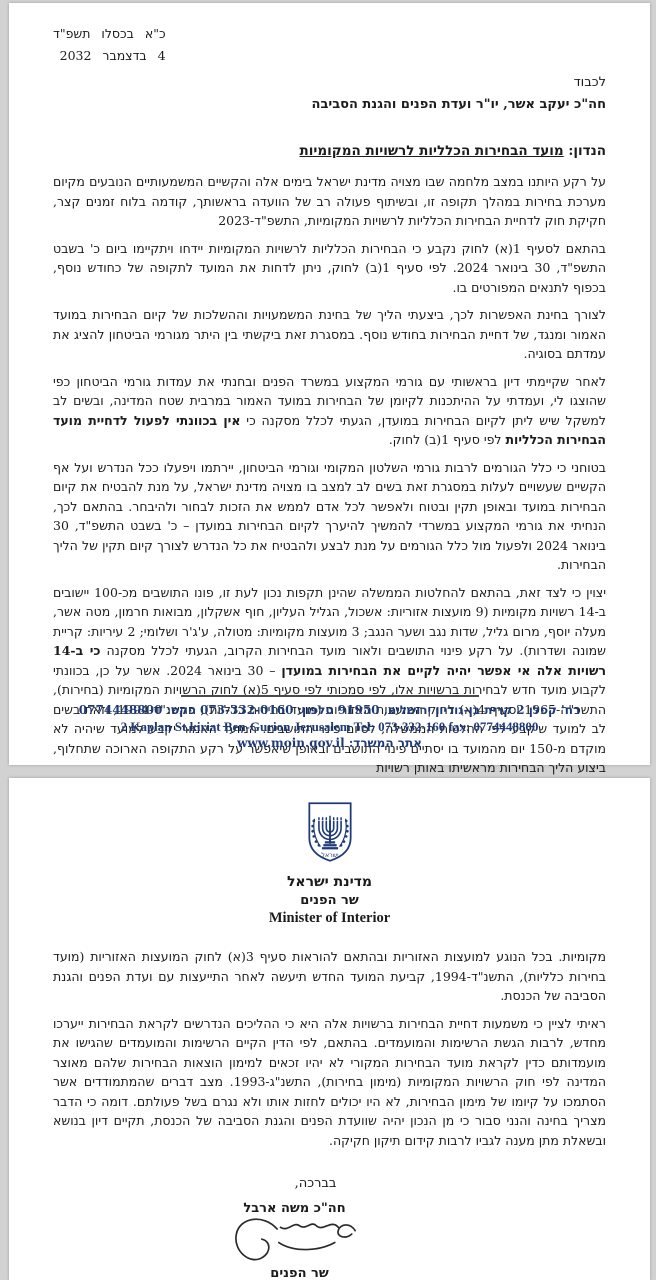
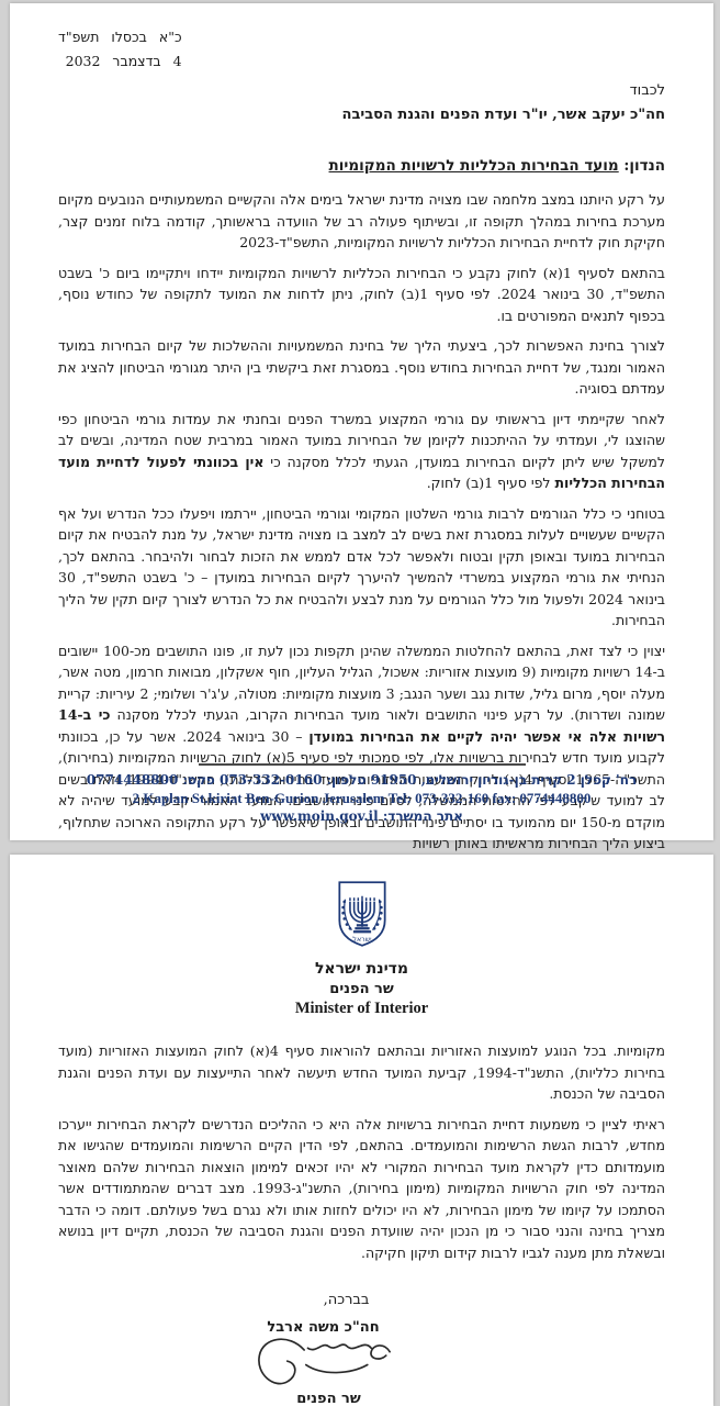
  כ"א בכסלו תשפ"ד
  4 בדצמבר 2032
  לכבוד
  חה"כ יעקב אשר, יו"ר ועדת הפנים והגנת הסביבה
  הנדון: מועד הבחירות הכלליות לרשויות המקומיות
  על רקע היותנו במצב מלחמה שבו מצויה מדינת ישראל בימים אלה והקשיים המשמעותיים הנובעים מקיום מערכת בחירות במהלך תקופה זו, ובשיתוף פעולה רב של הוועדה בראשותך, קודמה בלוח זמנים קצר, חקיקת חוק לדחיית הבחירות הכלליות לרשויות המקומיות, התשפ"ד-2023
  בהתאם לסעיף 1(א) לחוק נקבע כי הבחירות הכלליות לרשויות המקומיות יידחו ויתקיימו ביום כ' בשבט התשפ"ד, 30 בינואר 2024. לפי סעיף 1(ב) לחוק, ניתן לדחות את המועד לתקופה של כחודש נוסף, בכפוף לתנאים המפורטים בו.
  לצורך בחינת האפשרות לכך, ביצעתי הליך של בחינת המשמעויות וההשלכות של קיום הבחירות במועד האמור ומנגד, של דחיית הבחירות בחודש נוסף. במסגרת זאת ביקשתי בין היתר מגורמי הביטחון להציג את עמדתם בסוגיה.
  לאחר שקיימתי דיון בראשותי עם גורמי המקצוע במשרד הפנים ובחנתי את עמדות גורמי הביטחון כפי שהוצגו לי, ועמדתי על ההיתכנות לקיומן של הבחירות במועד האמור במרבית שטח המדינה, ובשים לב למשקל שיש ליתן לקיום הבחירות במועדן, הגעתי לכלל מסקנה כי אין בכוונתי לפעול לדחיית מועד הבחירות הכלליות לפי סעיף 1(ב) לחוק.
  בטוחני כי כלל הגורמים לרבות גורמי השלטון המקומי וגורמי הביטחון, יירתמו ויפעלו ככל הנדרש ועל אף הקשיים שעשויים לעלות במסגרת זאת בשים לב למצב בו מצויה מדינת ישראל, על מנת להבטיח את קיום הבחירות במועד ובאופן תקין ובטוח ולאפשר לכל אדם לממש את הזכות לבחור ולהיבחר. בהתאם לכך, הנחיתי את גורמי המקצוע במשרדי להמשיך להיערך לקיום הבחירות במועדן – כ' בשבט התשפ"ד, 30 בינואר 2024 ולפעול מול כלל הגורמים על מנת לבצע ולהבטיח את כל הנדרש לצורך קיום תקין של הליך הבחירות.
  יצוין כי לצד זאת, בהתאם להחלטות הממשלה שהינן תקפות נכון לעת זו, פונו התושבים מכ-100 יישובים ב-14 רשויות מקומיות (9 מועצות אזוריות: אשכול, הגליל העליון, חוף אשקלון, מבואות חרמון, מטה אשר, מעלה יוסף, מרום גליל, שדות נגב ושער הנגב; 3 מועצות מקומיות: מטולה, ע'ג'ר ושלומי; 2 עיריות: קריית שמונה ושדרות). על רקע פינוי התושבים ולאור מועד הבחירות הקרוב, הגעתי לכלל מסקנה כי ב-14 רשויות אלה אי אפשר יהיה לקיים את הבחירות במועדן – 30 בינואר 2024. אשר על כן, בכוונתי לקבוע מועד חדש לבחירות ברשויות אלו, לפי סמכותי לפי סעיף 5(א) לחוק הרשויות המקומיות (בחירות), התשכ"ה-1965 וסעיף 4(א) לחוק המועצות האזוריות (מועד בחירות כלליות), התשנ"ד-1994, וזאת בשים לב למועד שיקבע לפי החלטות הממשלה, לסיום פינוי התושבים. המועד האמור יקבע למועד שיהיה לא מוקדם מ-150 יום מהמועד בו יסתיים פינוי התושבים ובאופן שיאפשר על רקע התקופה הארוכה שתחלוף, ביצוע הליך הבחירות מראשיתו באותן רשויות
  רח' קפלן 2 קרית בן-גוריון ירושלים, 91950 טלפון: 073-332-0160 פקס: 0774448800
  2 Kaplan St.kiriat Ben-Gurion Jerusalem Tel: 073-332-160 fax: 0774448800
  אתר המשרד: www.moin.gov.il
  מדינת ישראל
  שר הפנים
  Minister of Interior
- מקומיות. בכל הנוגע למועצות האזוריות ובהתאם להוראות סעיף 3(א) לחוק המועצות האזוריות (מועד בחירות כלליות), התשנ"ד-1994, קביעת המועד החדש תיעשה לאחר התייעצות עם ועדת הפנים והגנת הסביבה של הכנסת.
+ מקומיות. בכל הנוגע למועצות האזוריות ובהתאם להוראות סעיף 4(א) לחוק המועצות האזוריות (מועד בחירות כלליות), התשנ"ד-1994, קביעת המועד החדש תיעשה לאחר התייעצות עם ועדת הפנים והגנת הסביבה של הכנסת.
  ראיתי לציין כי משמעות דחיית הבחירות ברשויות אלה היא כי ההליכים הנדרשים לקראת הבחירות ייערכו מחדש, לרבות הגשת הרשימות והמועמדים. בהתאם, לפי הדין הקיים הרשימות והמועמדים שהגישו את מועמדותם כדין לקראת מועד הבחירות המקורי לא יהיו זכאים למימון הוצאות הבחירות שלהם מאוצר המדינה לפי חוק הרשויות המקומיות (מימון בחירות), התשנ"ג-1993. מצב דברים שהמתמודדים אשר הסתמכו על קיומו של מימון הבחירות, לא היו יכולים לחזות אותו ולא נגרם בשל פעולתם. דומה כי הדבר מצריך בחינה והנני סבור כי מן הנכון יהיה שוועדת הפנים והגנת הסביבה של הכנסת, תקיים דיון בנושא ובשאלת מתן מענה לגביו לרבות קידום תיקון חקיקה.
  בברכה,
  חה"כ משה ארבל
  שר הפנים
